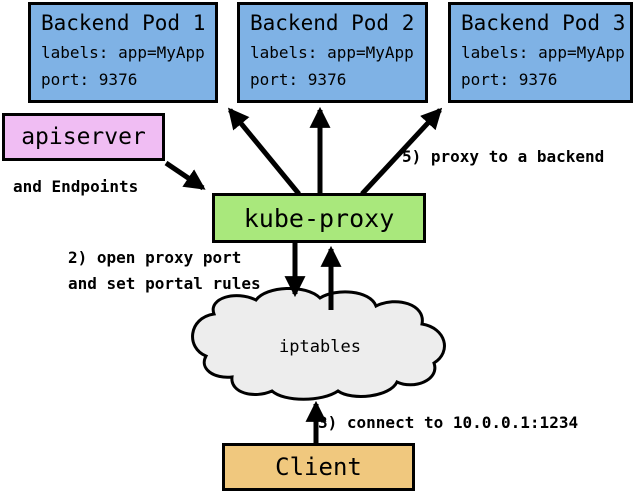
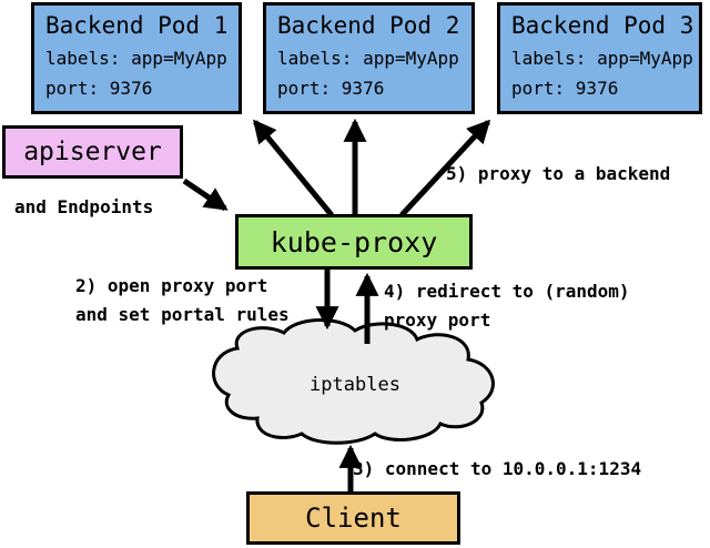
  Backend Pod 1
  labels: app=MyApp
  port: 9376
  Backend Pod 2
  labels: app=MyApp
  port: 9376
  Backend Pod 3
  labels: app=MyApp
  port: 9376
  apiserver
  kube-proxy
  Client
  iptables
  and Endpoints
  2) open proxy port
  and set portal rules
+ 4) redirect to (random)
+ proxy port
  5) proxy to a backend
  3) connect to 10.0.0.1:1234
